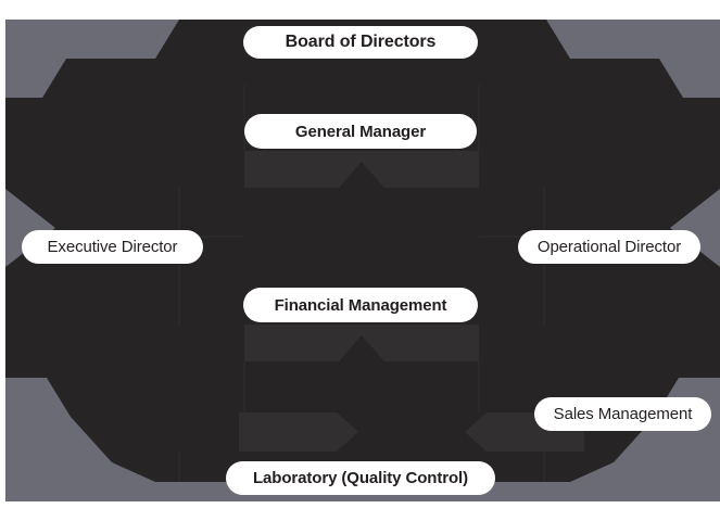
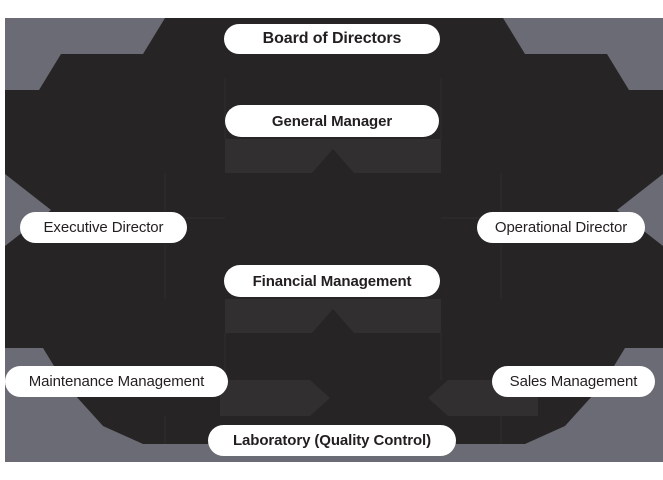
  Board of Directors
  General Manager
  Executive Director
  Operational Director
  Financial Management
+ Maintenance Management
  Sales Management
  Laboratory (Quality Control)
